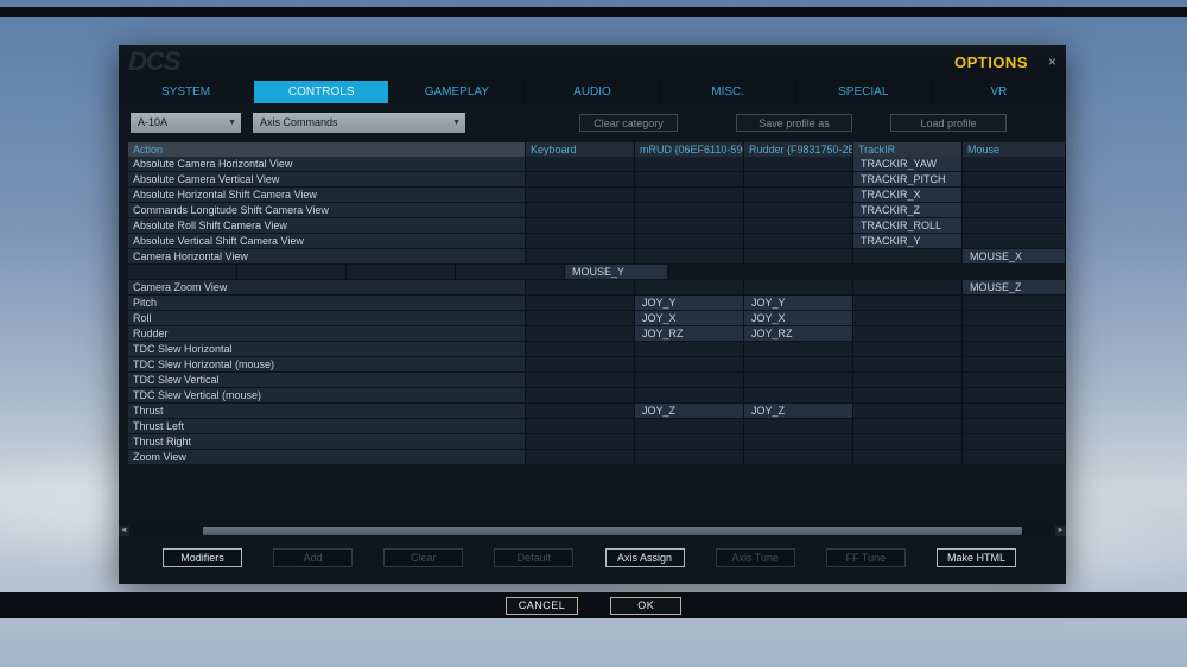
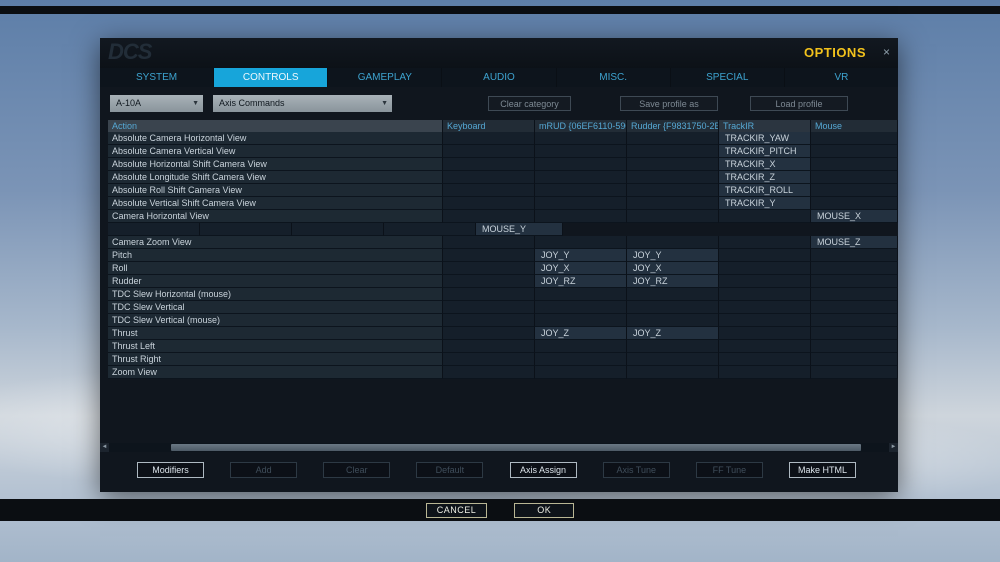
  DCS
  OPTIONS
  ×
  SYSTEM
  CONTROLS
  GAMEPLAY
  AUDIO
  MISC.
  SPECIAL
  VR
  A-10A
  Axis Commands
  Clear category
  Save profile as
  Load profile
  Action
  Keyboard
  mRUD {06EF6110-59
  Rudder {F9831750-2B
  TrackIR
  Mouse
  Absolute Camera Horizontal View
  TRACKIR_YAW
  Absolute Camera Vertical View
  TRACKIR_PITCH
  Absolute Horizontal Shift Camera View
  TRACKIR_X
- Commands Longitude Shift Camera View
+ Absolute Longitude Shift Camera View
  TRACKIR_Z
  Absolute Roll Shift Camera View
  TRACKIR_ROLL
  Absolute Vertical Shift Camera View
  TRACKIR_Y
  Camera Horizontal View
  MOUSE_X
  MOUSE_Y
  Camera Zoom View
  MOUSE_Z
  Pitch
  JOY_Y
  JOY_Y
  Roll
  JOY_X
  JOY_X
  Rudder
  JOY_RZ
  JOY_RZ
- TDC Slew Horizontal
  TDC Slew Horizontal (mouse)
  TDC Slew Vertical
  TDC Slew Vertical (mouse)
  Thrust
  JOY_Z
  JOY_Z
  Thrust Left
  Thrust Right
  Zoom View
  Modifiers
  Add
  Clear
  Default
  Axis Assign
  Axis Tune
  FF Tune
  Make HTML
  CANCEL
  OK
